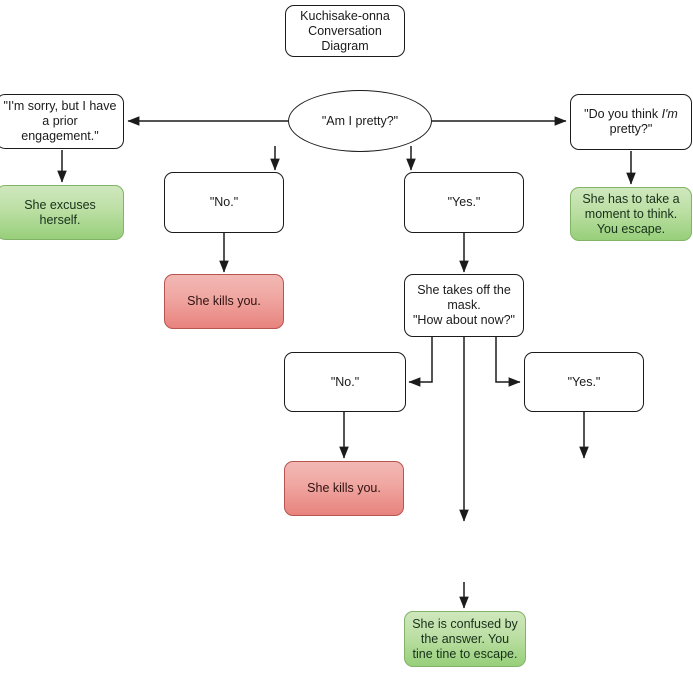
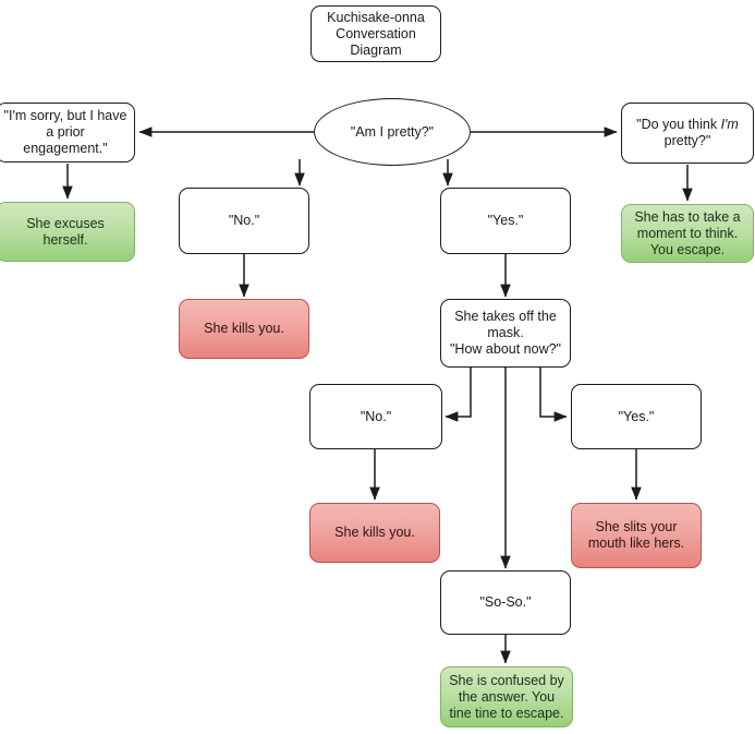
  Kuchisake-onna Conversation Diagram
  "Am I pretty?"
  "I'm sorry, but I have a prior engagement."
  She excuses herself.
  "Do you think I'm pretty?"
  She has to take a moment to think. You escape.
  "No."
  She kills you.
  "Yes."
  She takes off the mask.
  "How about now?"
  "No."
  She kills you.
  "Yes."
+ She slits your mouth like hers.
+ "So-So."
  She is confused by the answer. You tine tine to escape.
